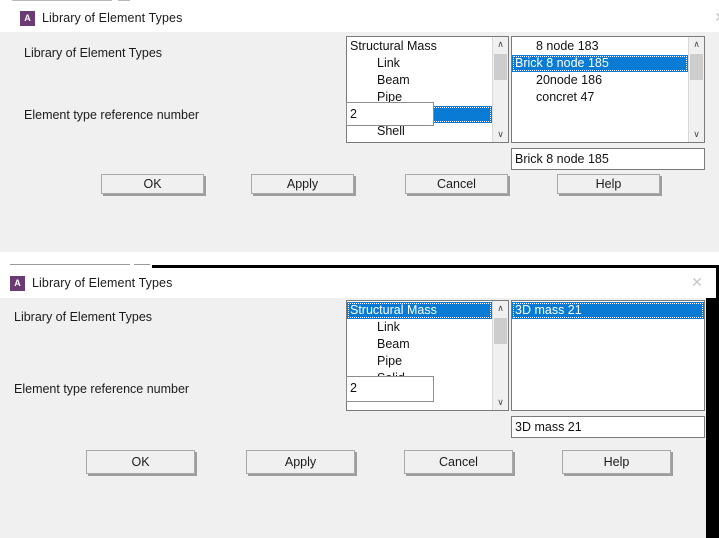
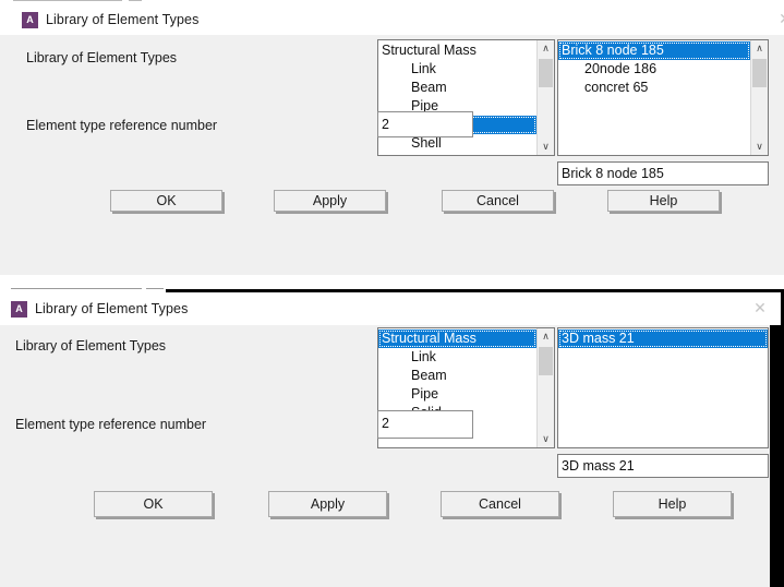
  A
  Library of Element Types
  Library of Element Types
  Structural Mass
  Link
  Beam
  Pipe
  Shell
  ∧
  ∨
- 8 node 183
  Brick 8 node 185
  20node 186
- concret 47
+ concret 65
  ∧
  ∨
  Brick 8 node 185
  Element type reference number
  2
  OK
  Apply
  Cancel
  Help
  A
  Library of Element Types
  ✕
  Library of Element Types
  Structural Mass
  Link
  Beam
  Pipe
  ∧
  ∨
  3D mass 21
  3D mass 21
  Element type reference number
  2
  OK
  Apply
  Cancel
  Help
